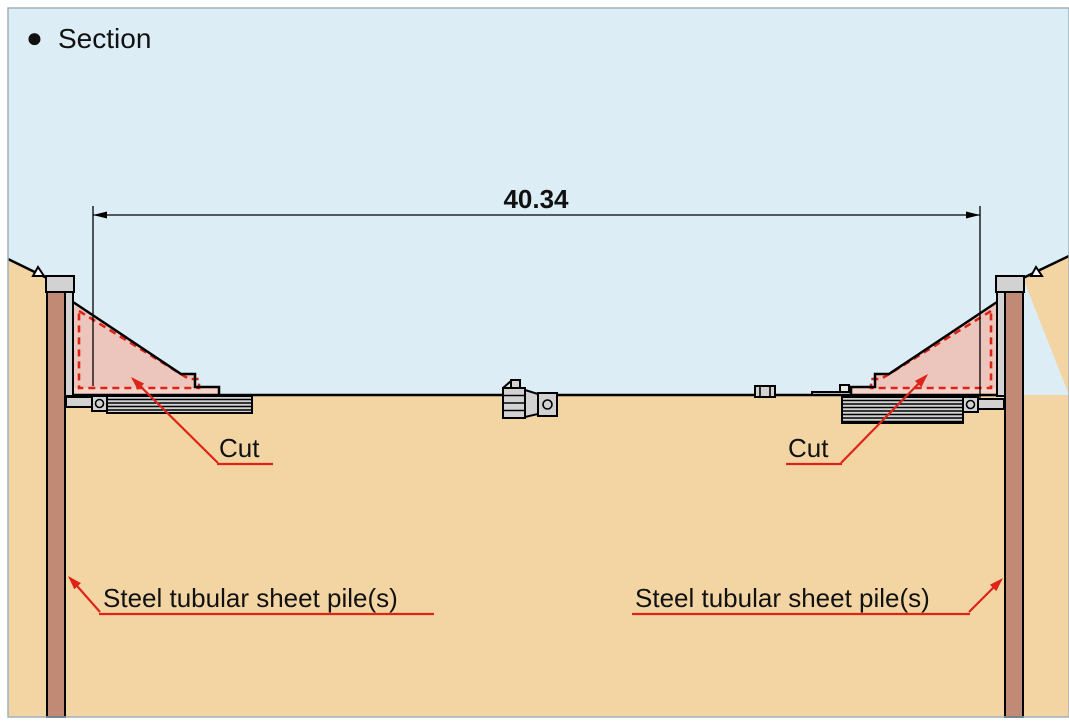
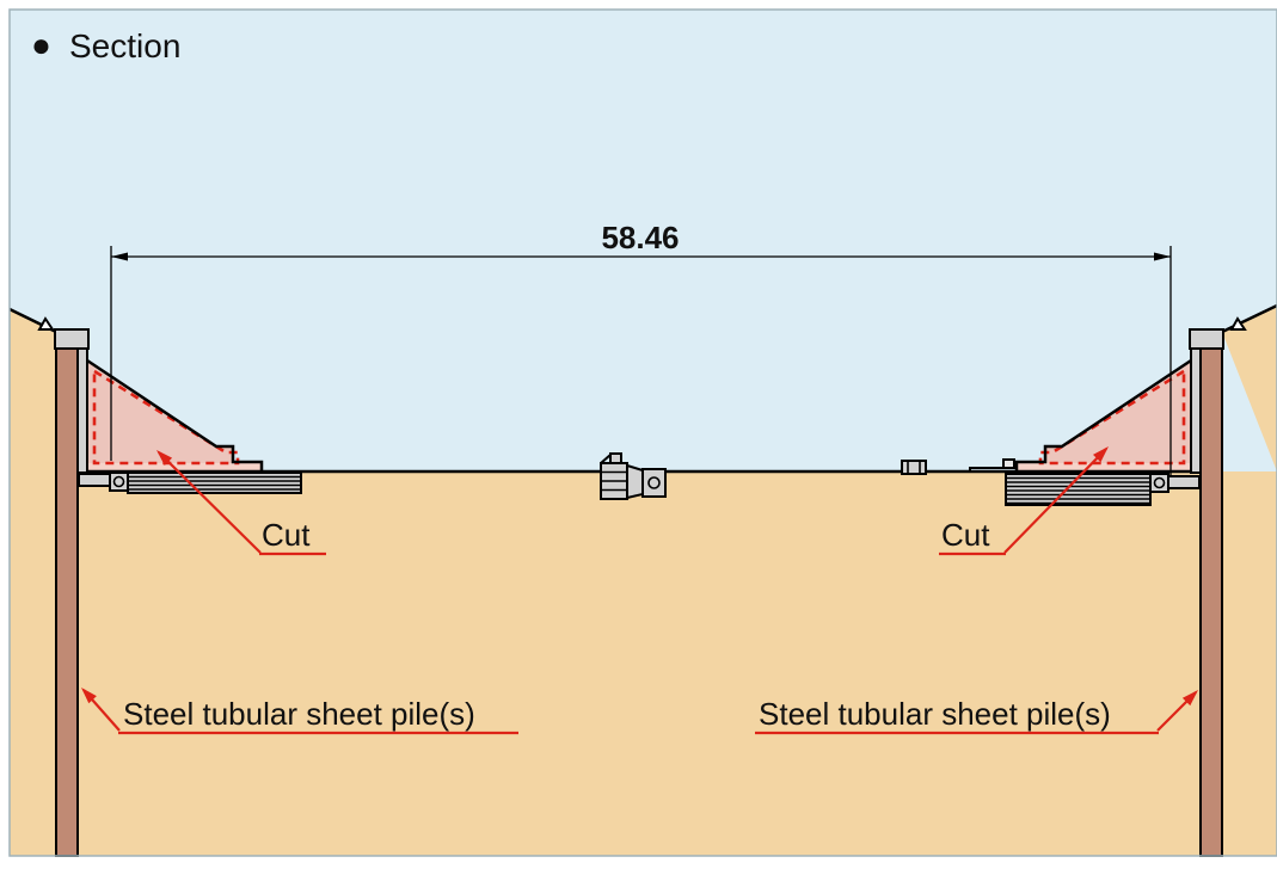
- 40.34
+ 58.46
  Cut
  Cut
  Steel tubular sheet pile(s)
  Steel tubular sheet pile(s)
  ●
  Section
